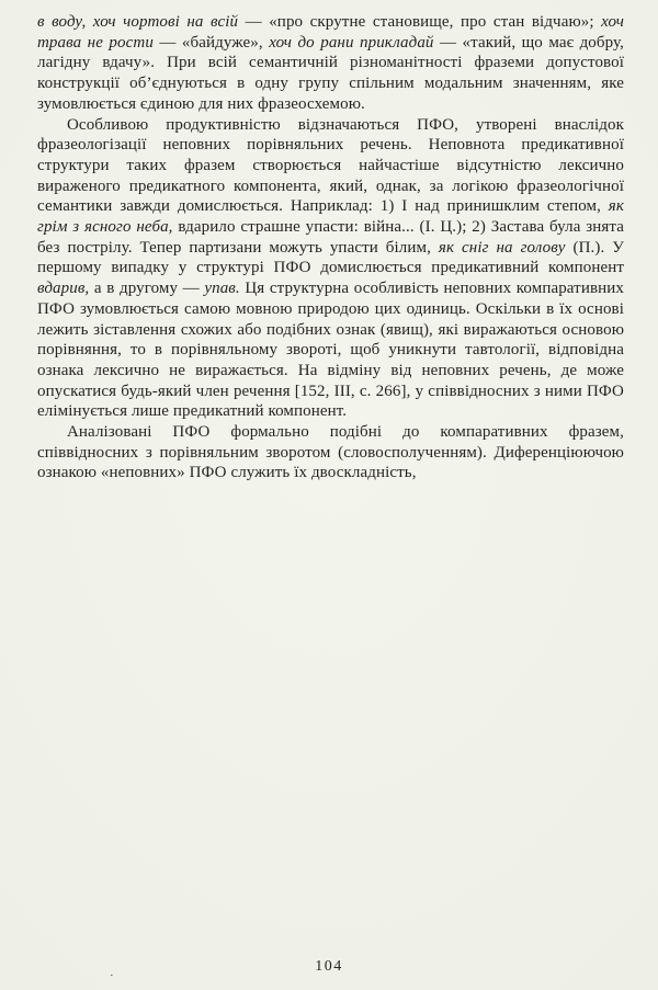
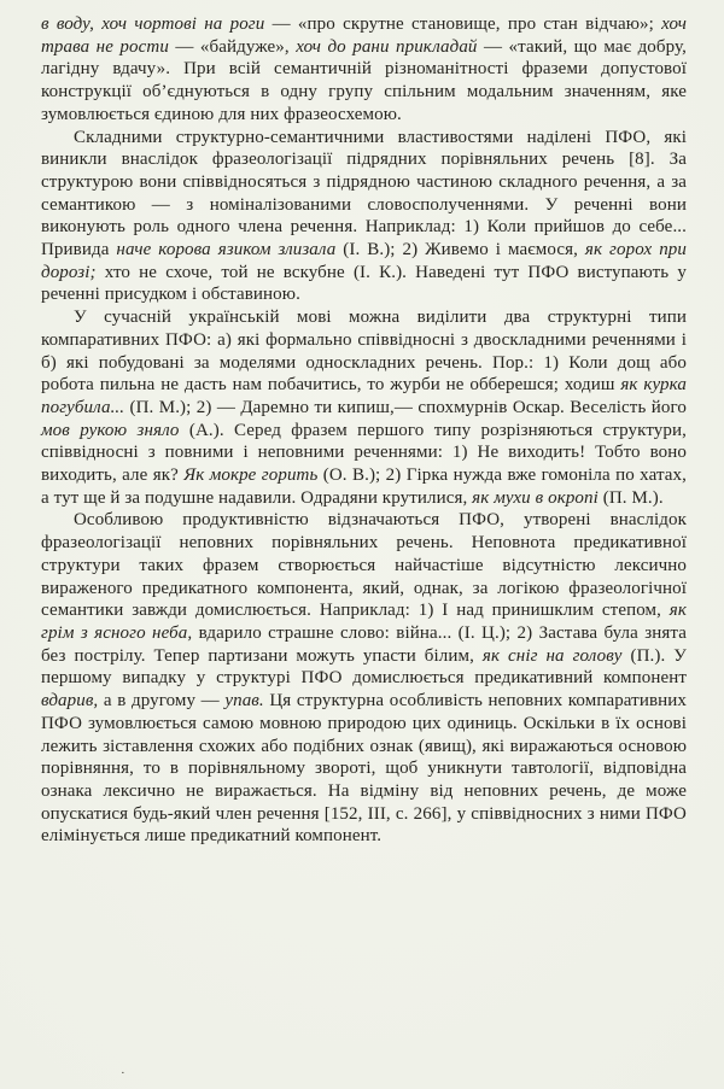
- в воду, хоч чортові на всій — «про скрутне становище, про стан відчаю»; хоч трава не рости — «байдуже», хоч до рани прикладай — «такий, що має добру, лагідну вдачу». При всій семантичній різноманітності фраземи допустової конструкції об’єднуються в одну групу спільним модальним значенням, яке зумовлюється єдиною для них фразеосхемою.
+ в воду, хоч чортові на роги — «про скрутне становище, про стан відчаю»; хоч трава не рости — «байдуже», хоч до рани прикладай — «такий, що має добру, лагідну вдачу». При всій семантичній різноманітності фраземи допустової конструкції об’єднуються в одну групу спільним модальним значенням, яке зумовлюється єдиною для них фразеосхемою.
+ Складними структурно-семантичними властивостями наділені ПФО, які виникли внаслідок фразеологізації підрядних порівняльних речень [8]. За структурою вони співвідносяться з підрядною частиною складного речення, а за семантикою — з номіналізованими словосполученнями. У реченні вони виконують роль одного члена речення. Наприклад: 1) Коли прийшов до себе... Привида наче корова язиком злизала (І. В.); 2) Живемо і маємося, як горох при дорозі; хто не схоче, той не вскубне (І. К.). Наведені тут ПФО виступають у реченні присудком і обставиною.
+ У сучасній українській мові можна виділити два структурні типи компаративних ПФО: а) які формально співвідносні з двоскладними реченнями і б) які побудовані за моделями односкладних речень. Пор.: 1) Коли дощ або робота пильна не дасть нам побачитись, то журби не обберешся; ходиш як курка погубила... (П. М.); 2) — Даремно ти кипиш,— спохмурнів Оскар. Веселість його мов рукою зняло (А.). Серед фразем першого типу розрізняються структури, співвідносні з повними і неповними реченнями: 1) Не виходить! Тобто воно виходить, але як? Як мокре горить (О. В.); 2) Гірка нужда вже гомоніла по хатах, а тут ще й за подушне надавили. Одрадяни крутилися, як мухи в окропі (П. М.).
- Особливою продуктивністю відзначаються ПФО, утворені внаслідок фразеологізації неповних порівняльних речень. Неповнота предикативної структури таких фразем створюється найчастіше відсутністю лексично вираженого предикатного компонента, який, однак, за логікою фразеологічної семантики завжди домислюється. Наприклад: 1) І над принишклим степом, як грім з ясного неба, вдарило страшне упасти: війна... (І. Ц.); 2) Застава була знята без пострілу. Тепер партизани можуть упасти білим, як сніг на голову (П.). У першому випадку у структурі ПФО домислюється предикативний компонент вдарив, а в другому — упав. Ця структурна особливість неповних компаративних ПФО зумовлюється самою мовною природою цих одиниць. Оскільки в їх основі лежить зіставлення схожих або подібних ознак (явищ), які виражаються основою порівняння, то в порівняльному звороті, щоб уникнути тавтології, відповідна ознака лексично не виражається. На відміну від неповних речень, де може опускатися будь-який член речення [152, III, с. 266], у співвідносних з ними ПФО елімінується лише предикатний компонент.
+ Особливою продуктивністю відзначаються ПФО, утворені внаслідок фразеологізації неповних порівняльних речень. Неповнота предикативної структури таких фразем створюється найчастіше відсутністю лексично вираженого предикатного компонента, який, однак, за логікою фразеологічної семантики завжди домислюється. Наприклад: 1) І над принишклим степом, як грім з ясного неба, вдарило страшне слово: війна... (І. Ц.); 2) Застава була знята без пострілу. Тепер партизани можуть упасти білим, як сніг на голову (П.). У першому випадку у структурі ПФО домислюється предикативний компонент вдарив, а в другому — упав. Ця структурна особливість неповних компаративних ПФО зумовлюється самою мовною природою цих одиниць. Оскільки в їх основі лежить зіставлення схожих або подібних ознак (явищ), які виражаються основою порівняння, то в порівняльному звороті, щоб уникнути тавтології, відповідна ознака лексично не виражається. На відміну від неповних речень, де може опускатися будь-який член речення [152, III, с. 266], у співвідносних з ними ПФО елімінується лише предикатний компонент.
- Аналізовані ПФО формально подібні до компаративних фразем, співвідносних з порівняльним зворотом (словосполученням). Диференціюючою ознакою «неповних» ПФО служить їх двоскладність,
  ·
- 104
